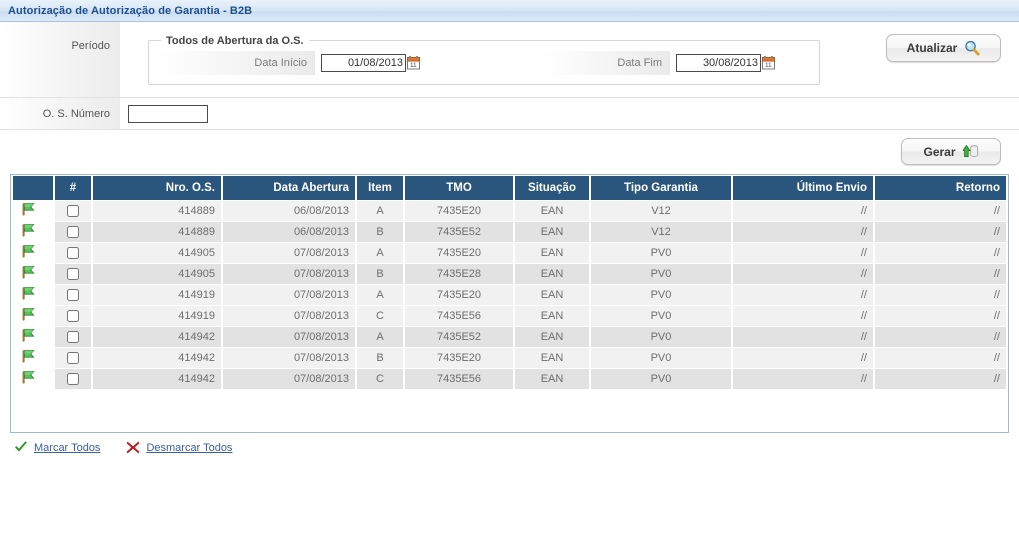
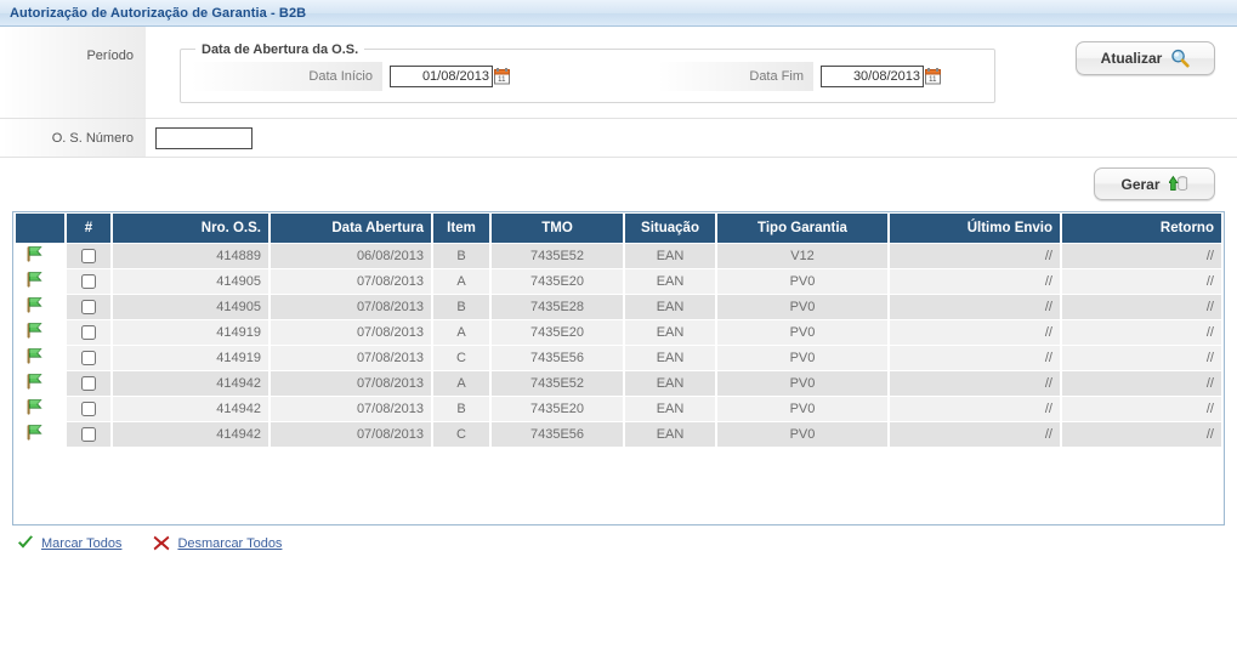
  Autorização de Autorização de Garantia - B2B
  Período
- Todos de Abertura da O.S.
+ Data de Abertura da O.S.
  Data Início
  01/08/2013
  Data Fim
  30/08/2013
  O. S. Número
  Atualizar
  Gerar
  	#	Nro. O.S.	Data Abertura	Item	TMO	Situação	Tipo Garantia	Último Envio	Retorno
- 		414889	06/08/2013	A	7435E20	EAN	V12	//	//
  		414889	06/08/2013	B	7435E52	EAN	V12	//	//
  		414905	07/08/2013	A	7435E20	EAN	PV0	//	//
  		414905	07/08/2013	B	7435E28	EAN	PV0	//	//
  		414919	07/08/2013	A	7435E20	EAN	PV0	//	//
  		414919	07/08/2013	C	7435E56	EAN	PV0	//	//
  		414942	07/08/2013	A	7435E52	EAN	PV0	//	//
  		414942	07/08/2013	B	7435E20	EAN	PV0	//	//
  		414942	07/08/2013	C	7435E56	EAN	PV0	//	//
  Marcar Todos
  Desmarcar Todos
